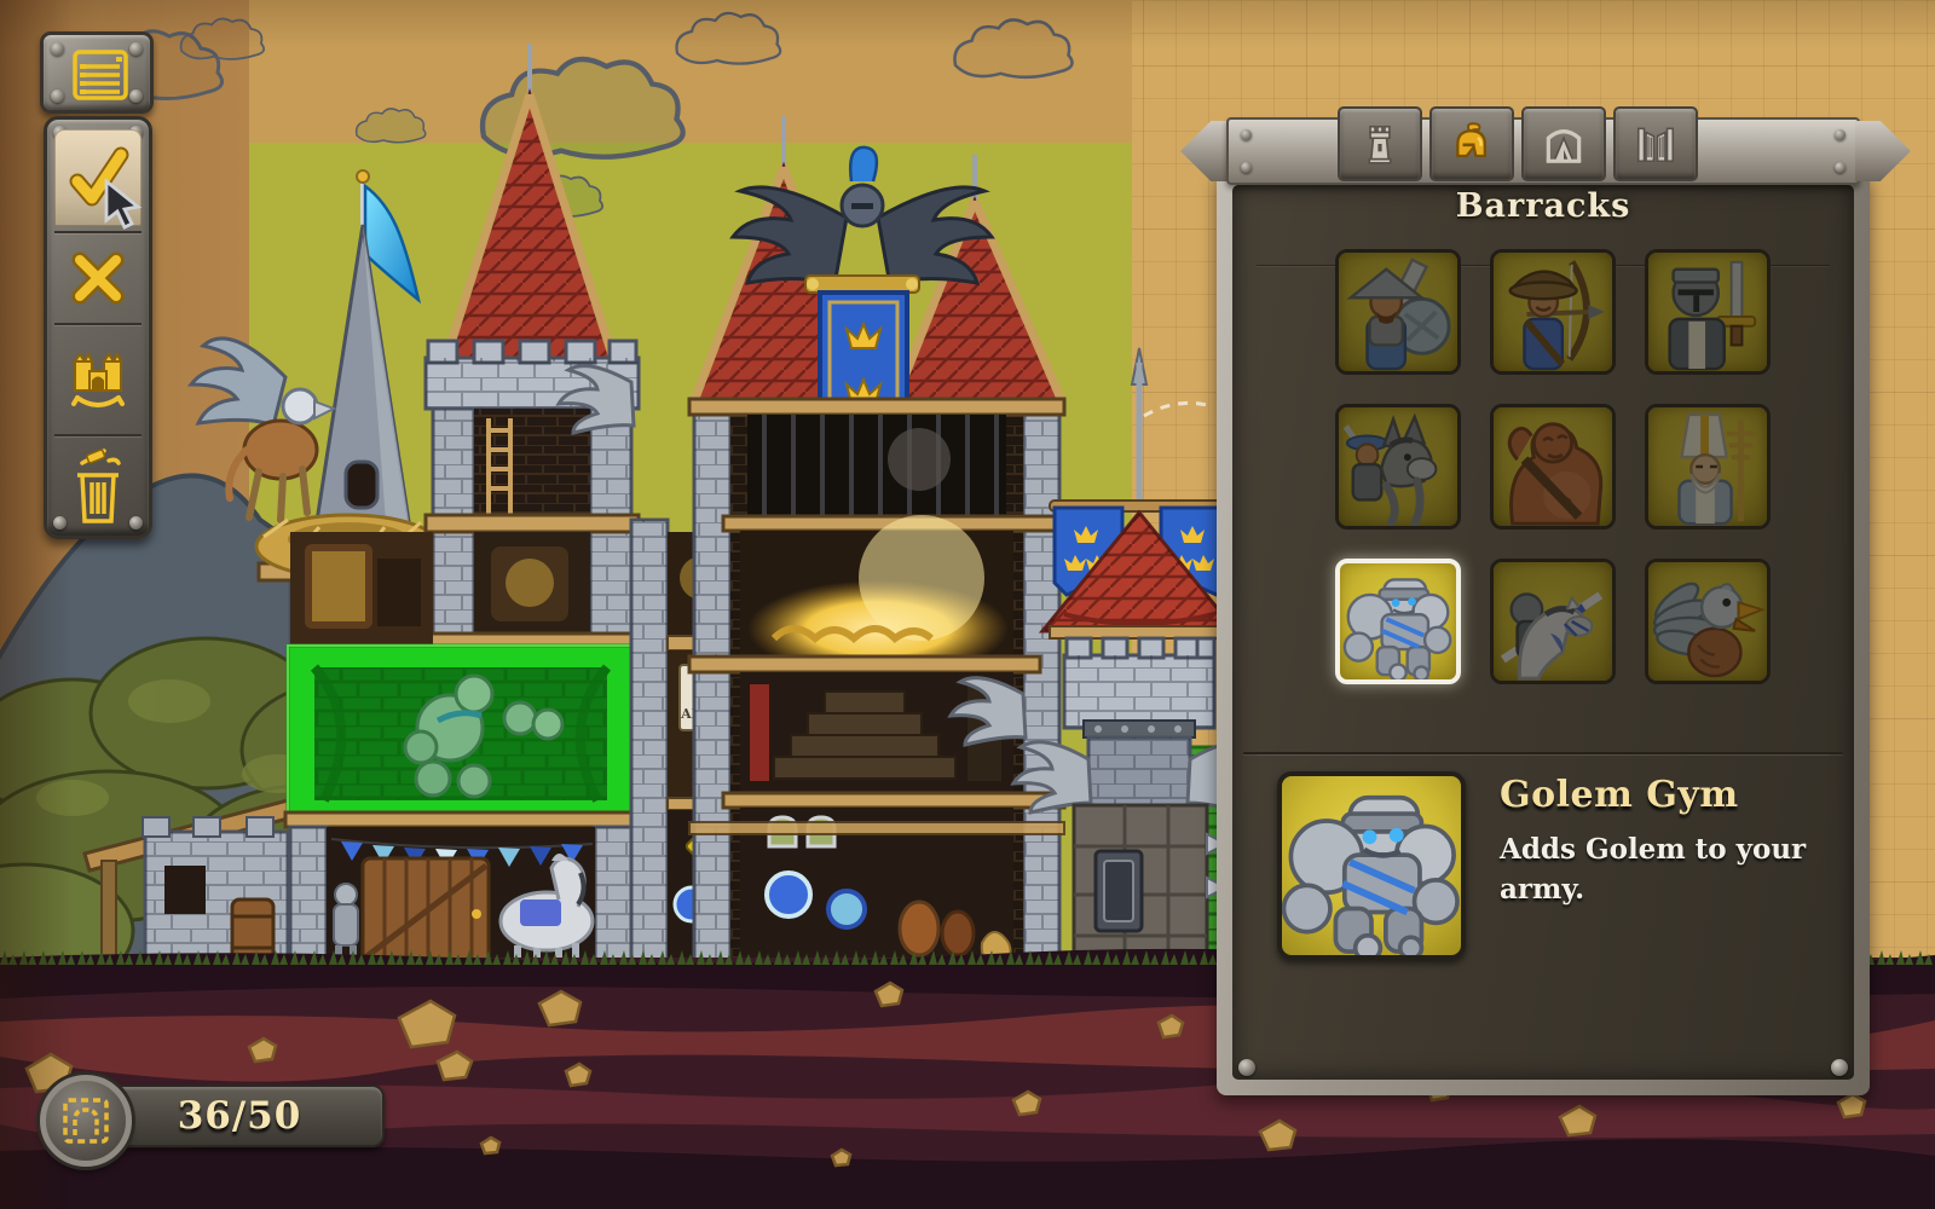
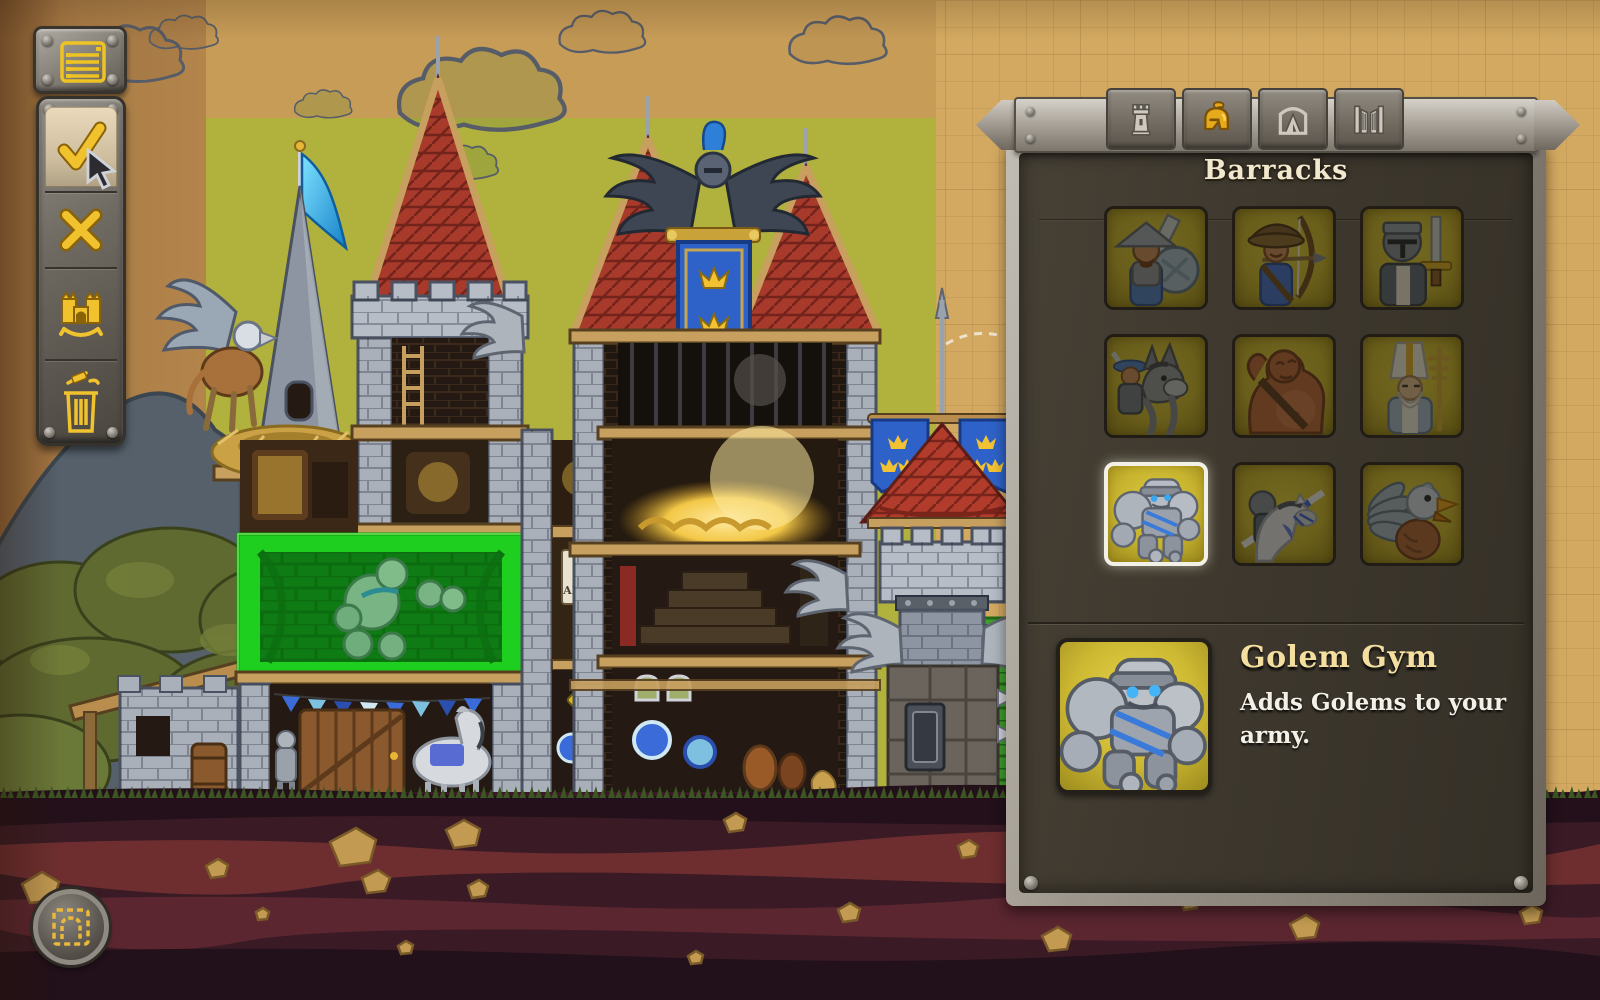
  Barracks
  Golem Gym
- Adds Golem to your army.
+ Adds Golems to your army.
- 36/50
